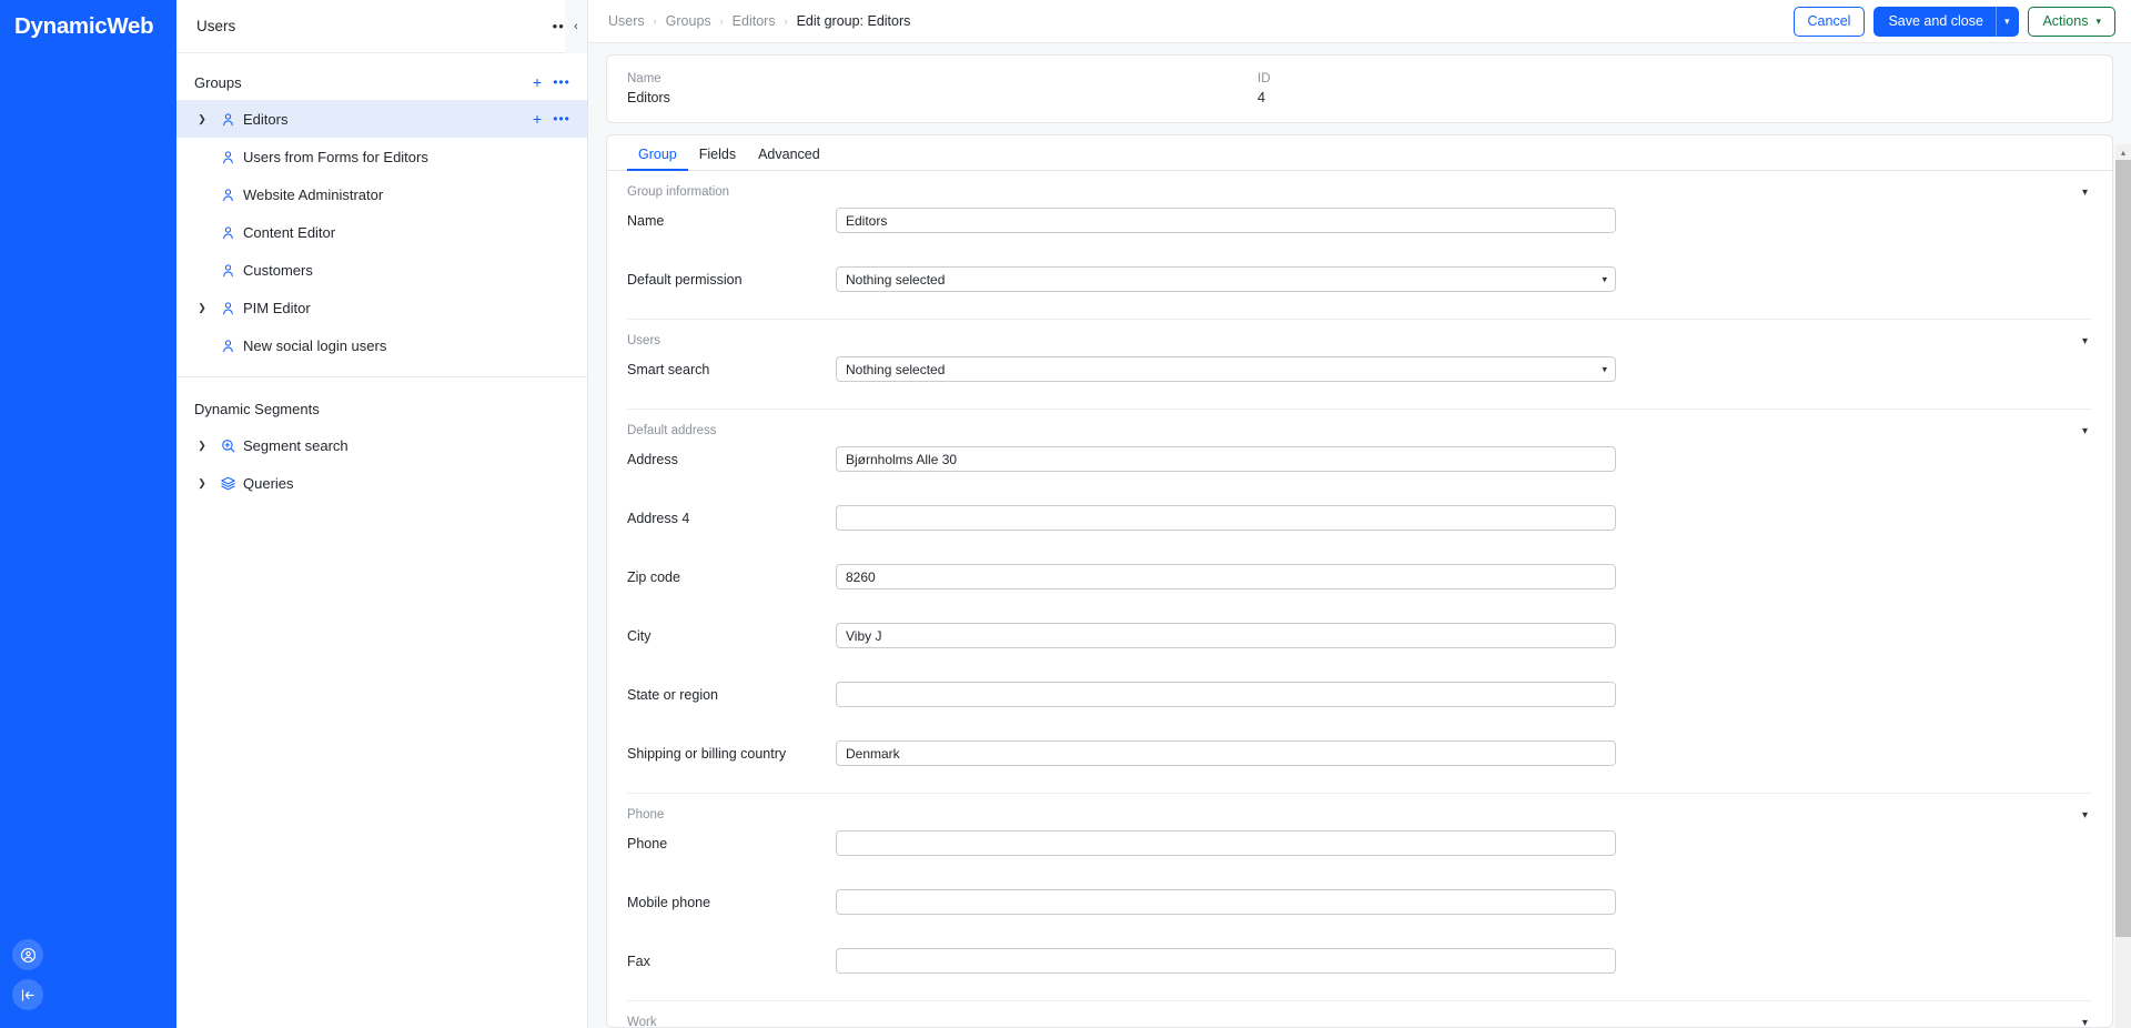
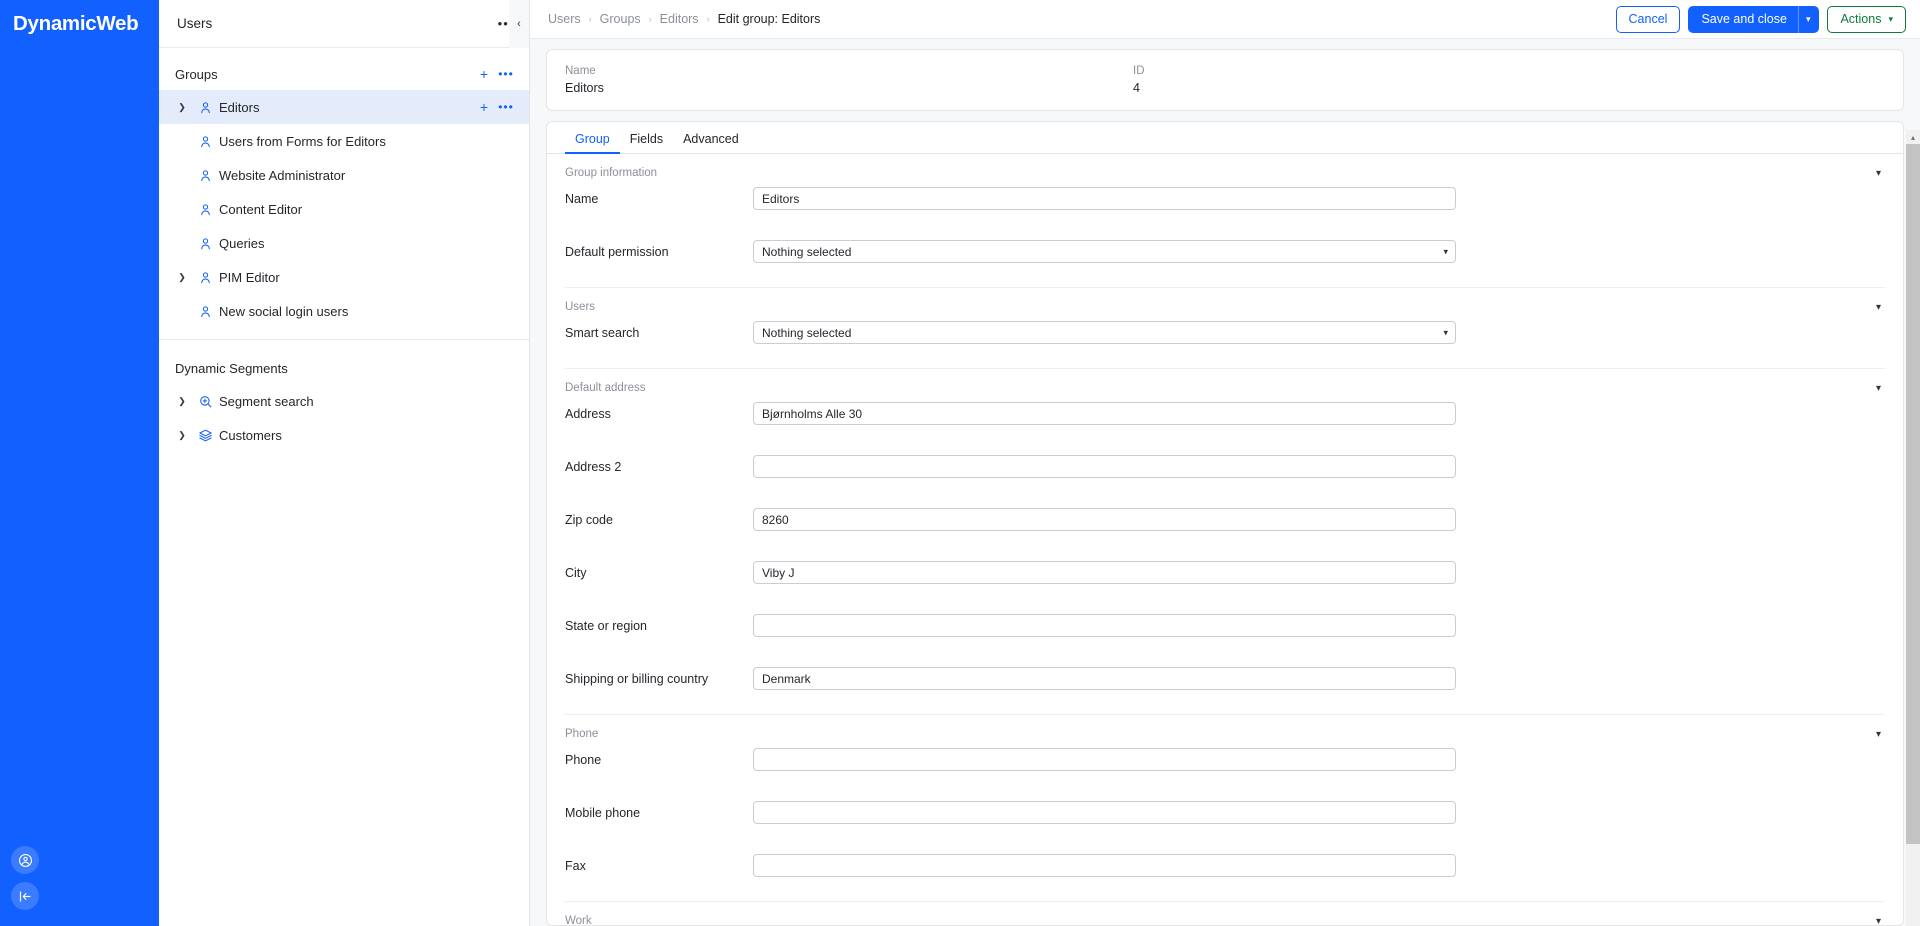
  DynamicWeb
  Users
  ‹
  Groups
  +
  •••
  ❯
  Editors
  +
  •••
  Users from Forms for Editors
  Website Administrator
  Content Editor
- Customers
+ Queries
  ❯
  PIM Editor
  New social login users
  Dynamic Segments
  ❯
  Segment search
  ❯
- Queries
+ Customers
  Users
  ›
  Groups
  ›
  Editors
  ›
  Edit group: Editors
  Cancel
  Save and close
  ▾
  Actions
  ▾
  Name
  Editors
  ID
  4
  Group
  Fields
  Advanced
  Group information
  ▾
  Name
  Editors
  Default permission
  Nothing selected
  ▾
  Users
  ▾
  Smart search
  Nothing selected
  ▾
  Default address
  ▾
  Address
  Bjørnholms Alle 30
- Address 4
+ Address 2
  Zip code
  8260
  City
  Viby J
  State or region
  Shipping or billing country
  Denmark
  Phone
  ▾
  Phone
  Mobile phone
  Fax
  Work
  ▾
  ▴
